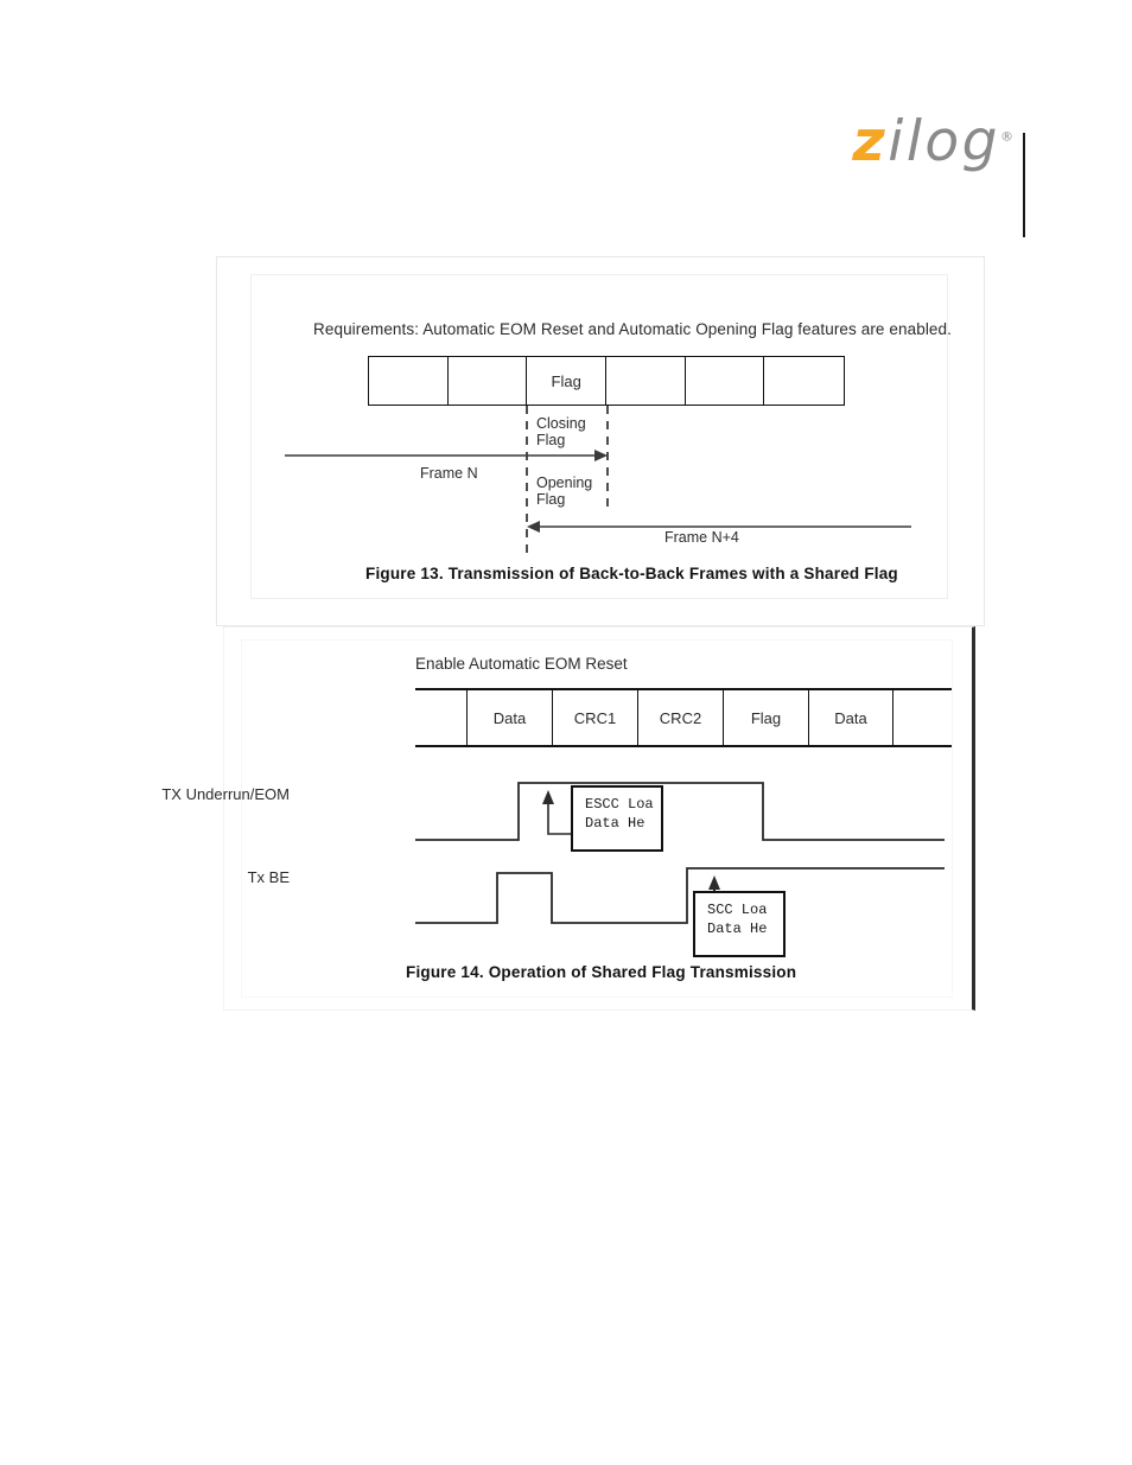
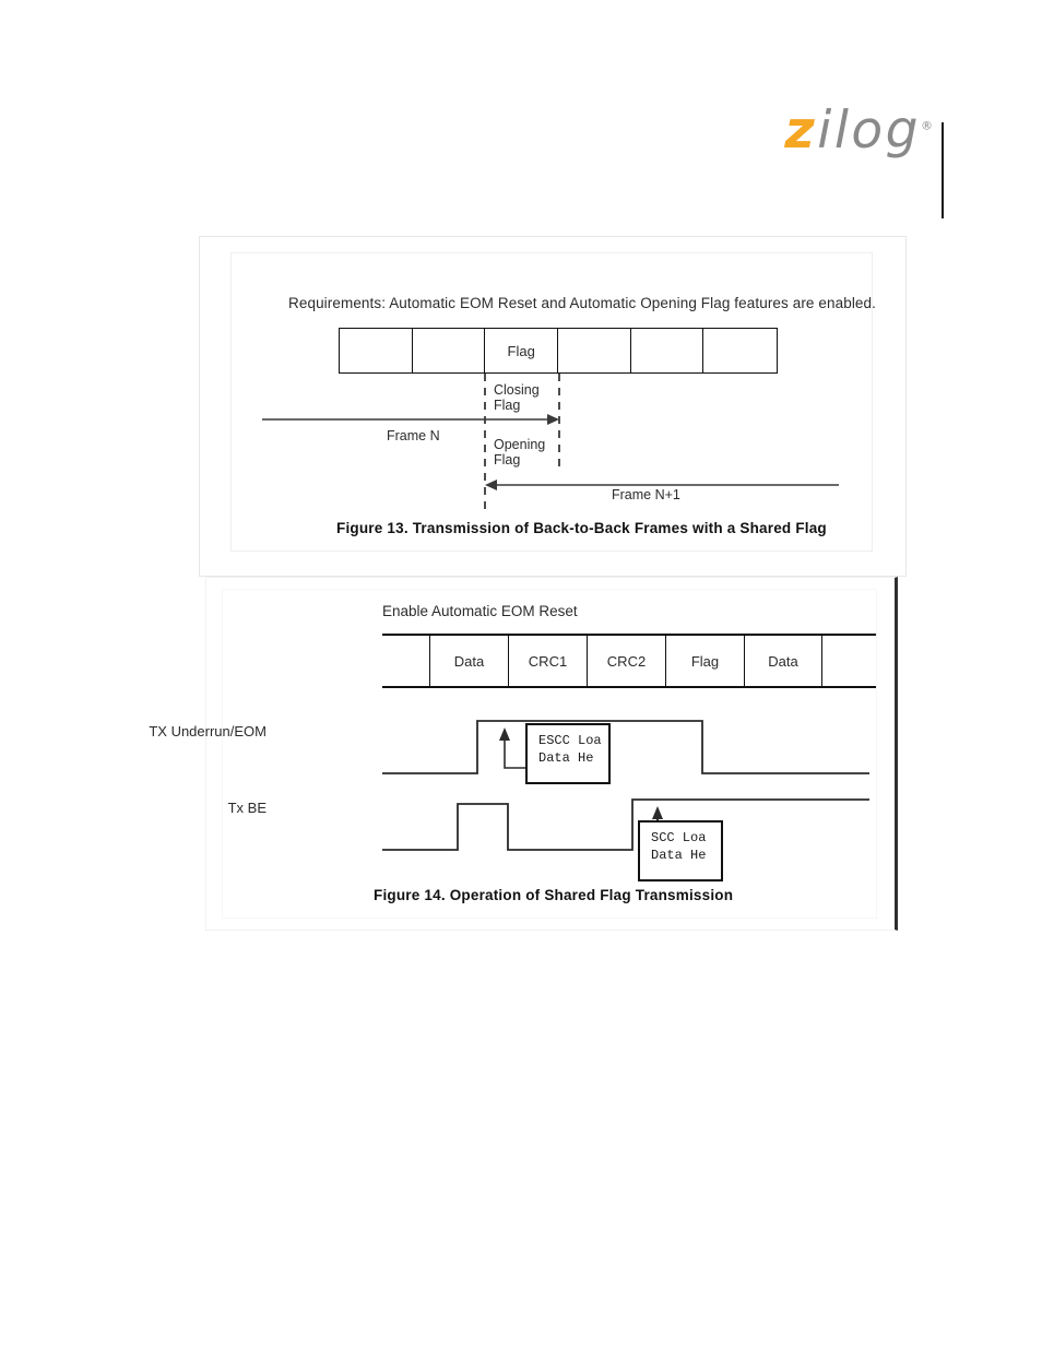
  zilog®
  Requirements: Automatic EOM Reset and Automatic Opening Flag features are enabled.
  Flag
  Closing
  Flag
  Opening
  Flag
  Frame N
- Frame N+4
+ Frame N+1
  Figure 13. Transmission of Back-to-Back Frames with a Shared Flag
  Enable Automatic EOM Reset
  Data
  CRC1
  CRC2
  Flag
  Data
  TX Underrun/EOM
  Tx BE
  ESCC Loa
  Data He
  SCC Loa
  Data He
  Figure 14. Operation of Shared Flag Transmission
